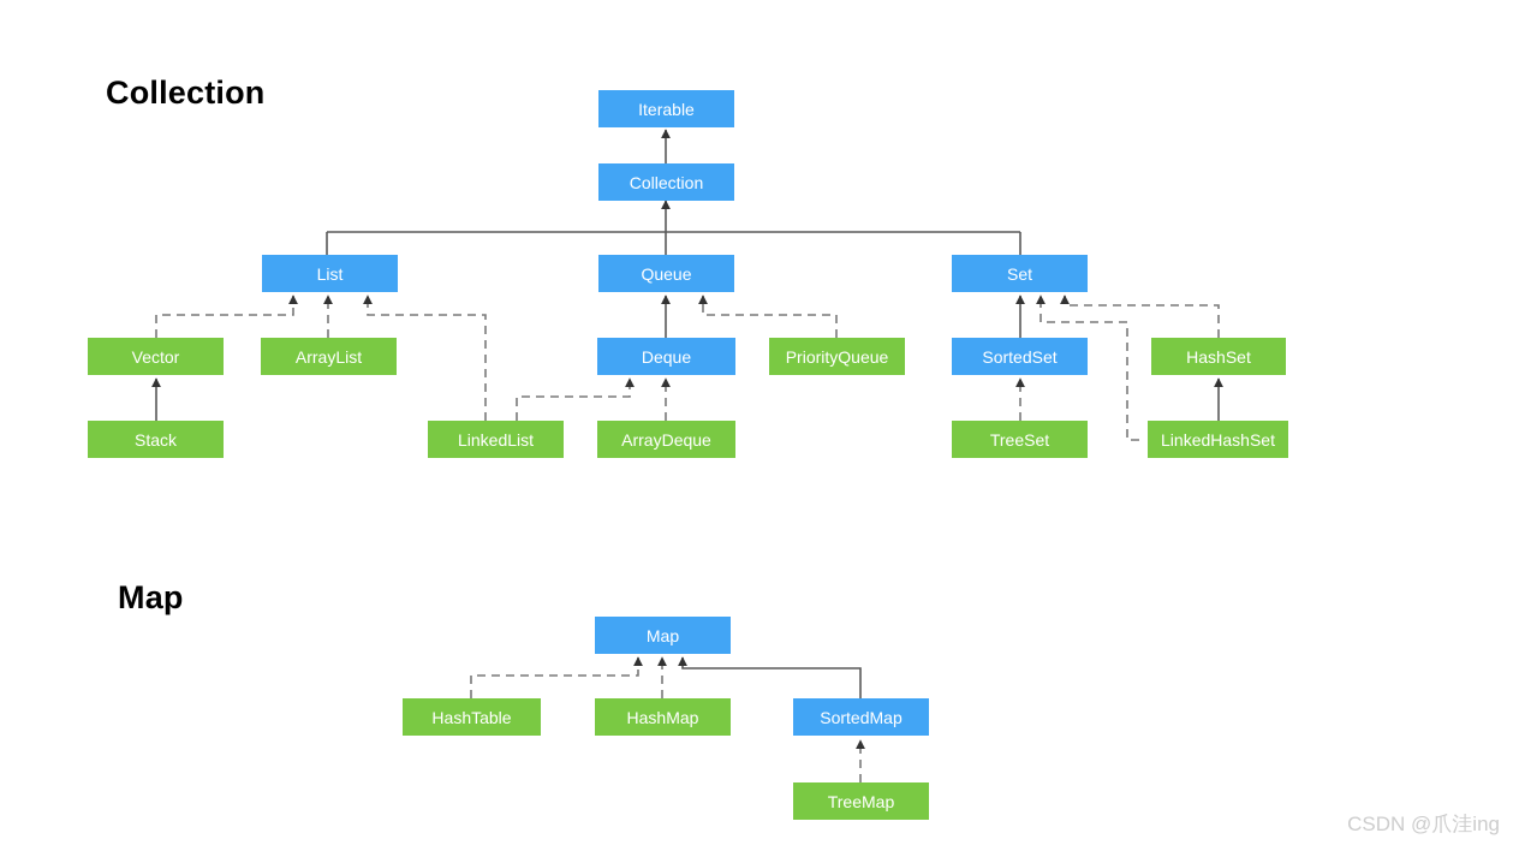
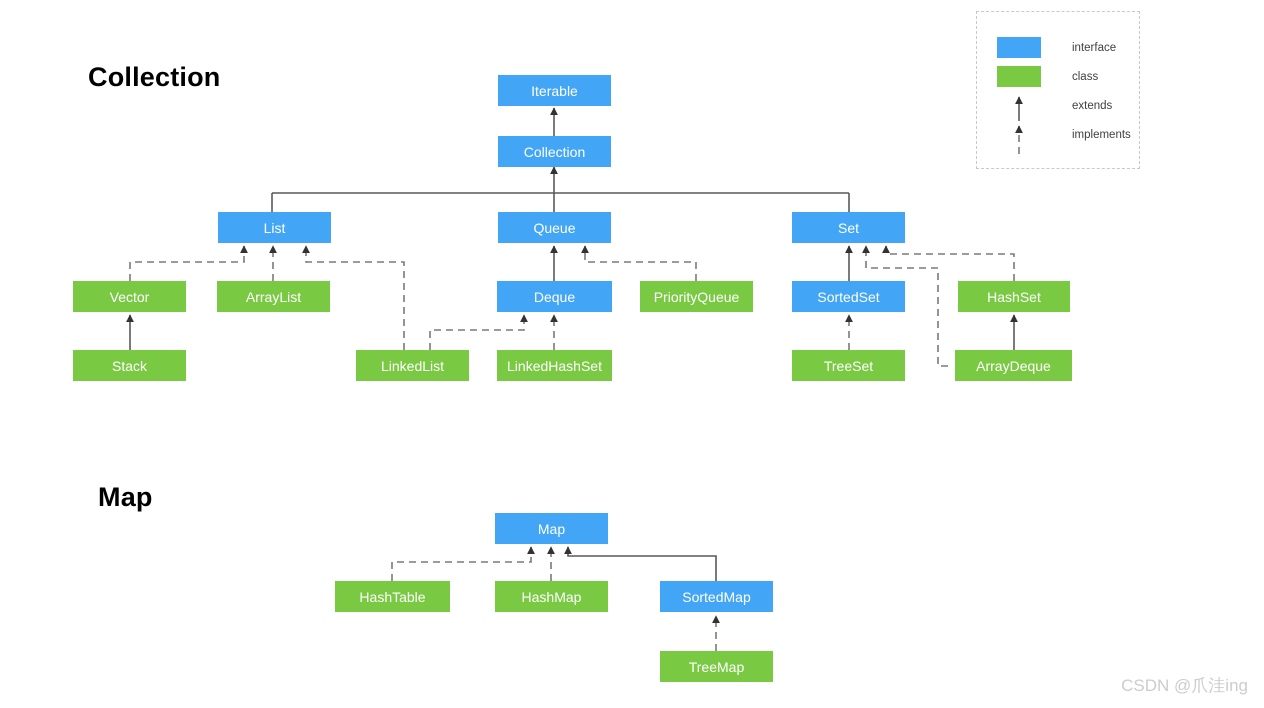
  Collection
  Map
  Iterable
  Collection
  List
  Queue
  Set
  Vector
  ArrayList
  Deque
  PriorityQueue
  SortedSet
  HashSet
  Stack
  LinkedList
- ArrayDeque
+ LinkedHashSet
  TreeSet
- LinkedHashSet
+ ArrayDeque
  Map
  HashTable
  HashMap
  SortedMap
  TreeMap
+ interface
+ class
+ extends
+ implements
  CSDN @爪洼ing
